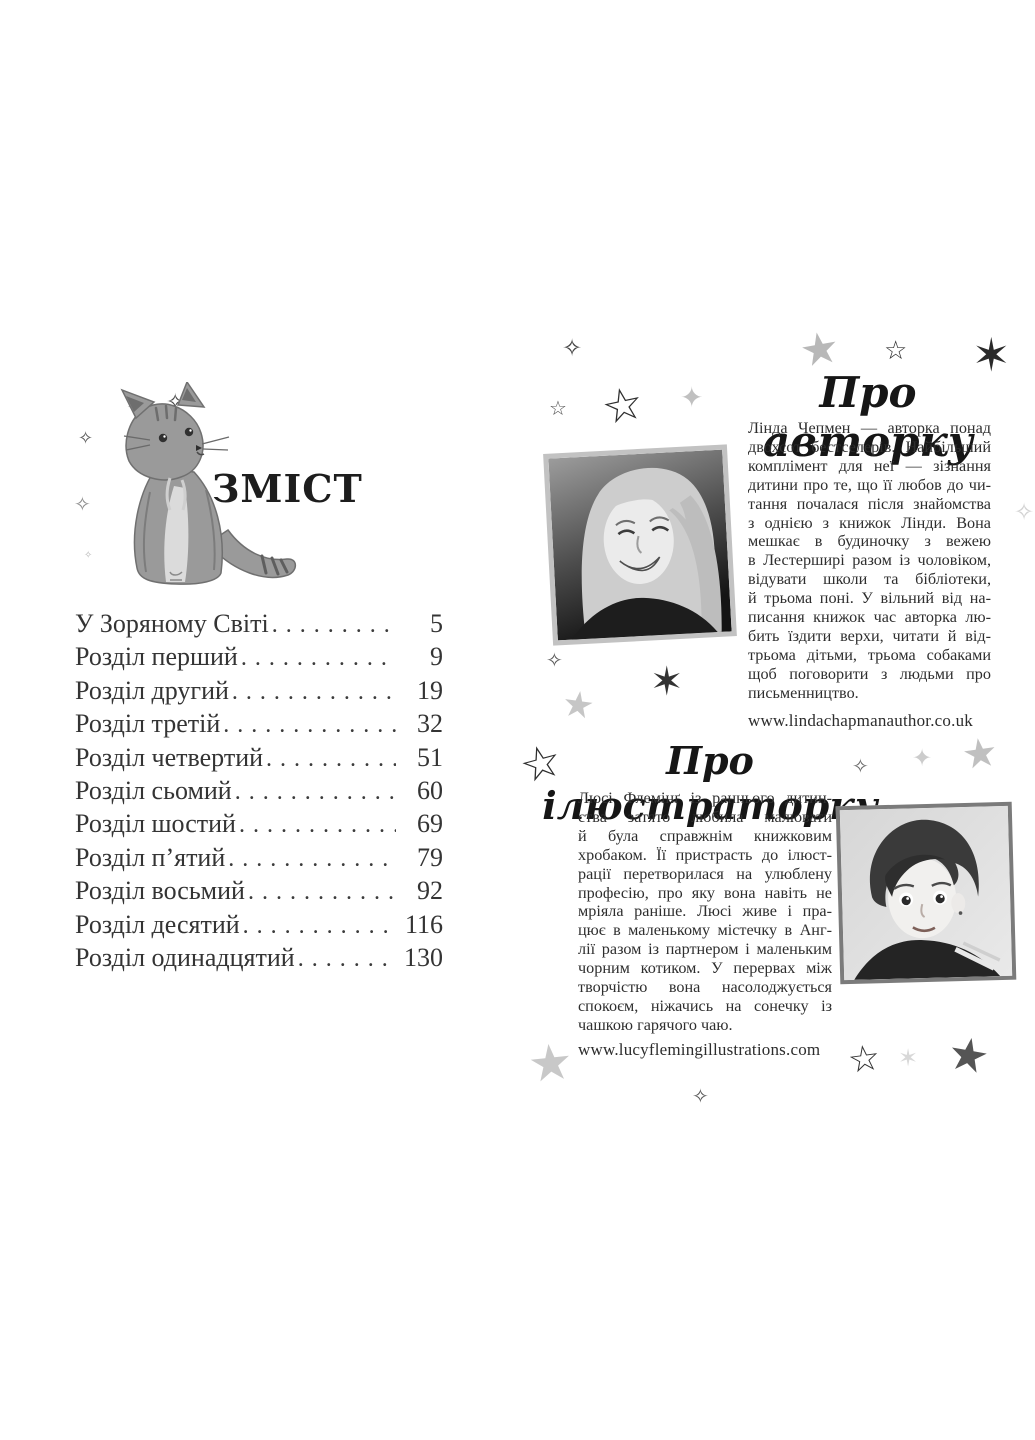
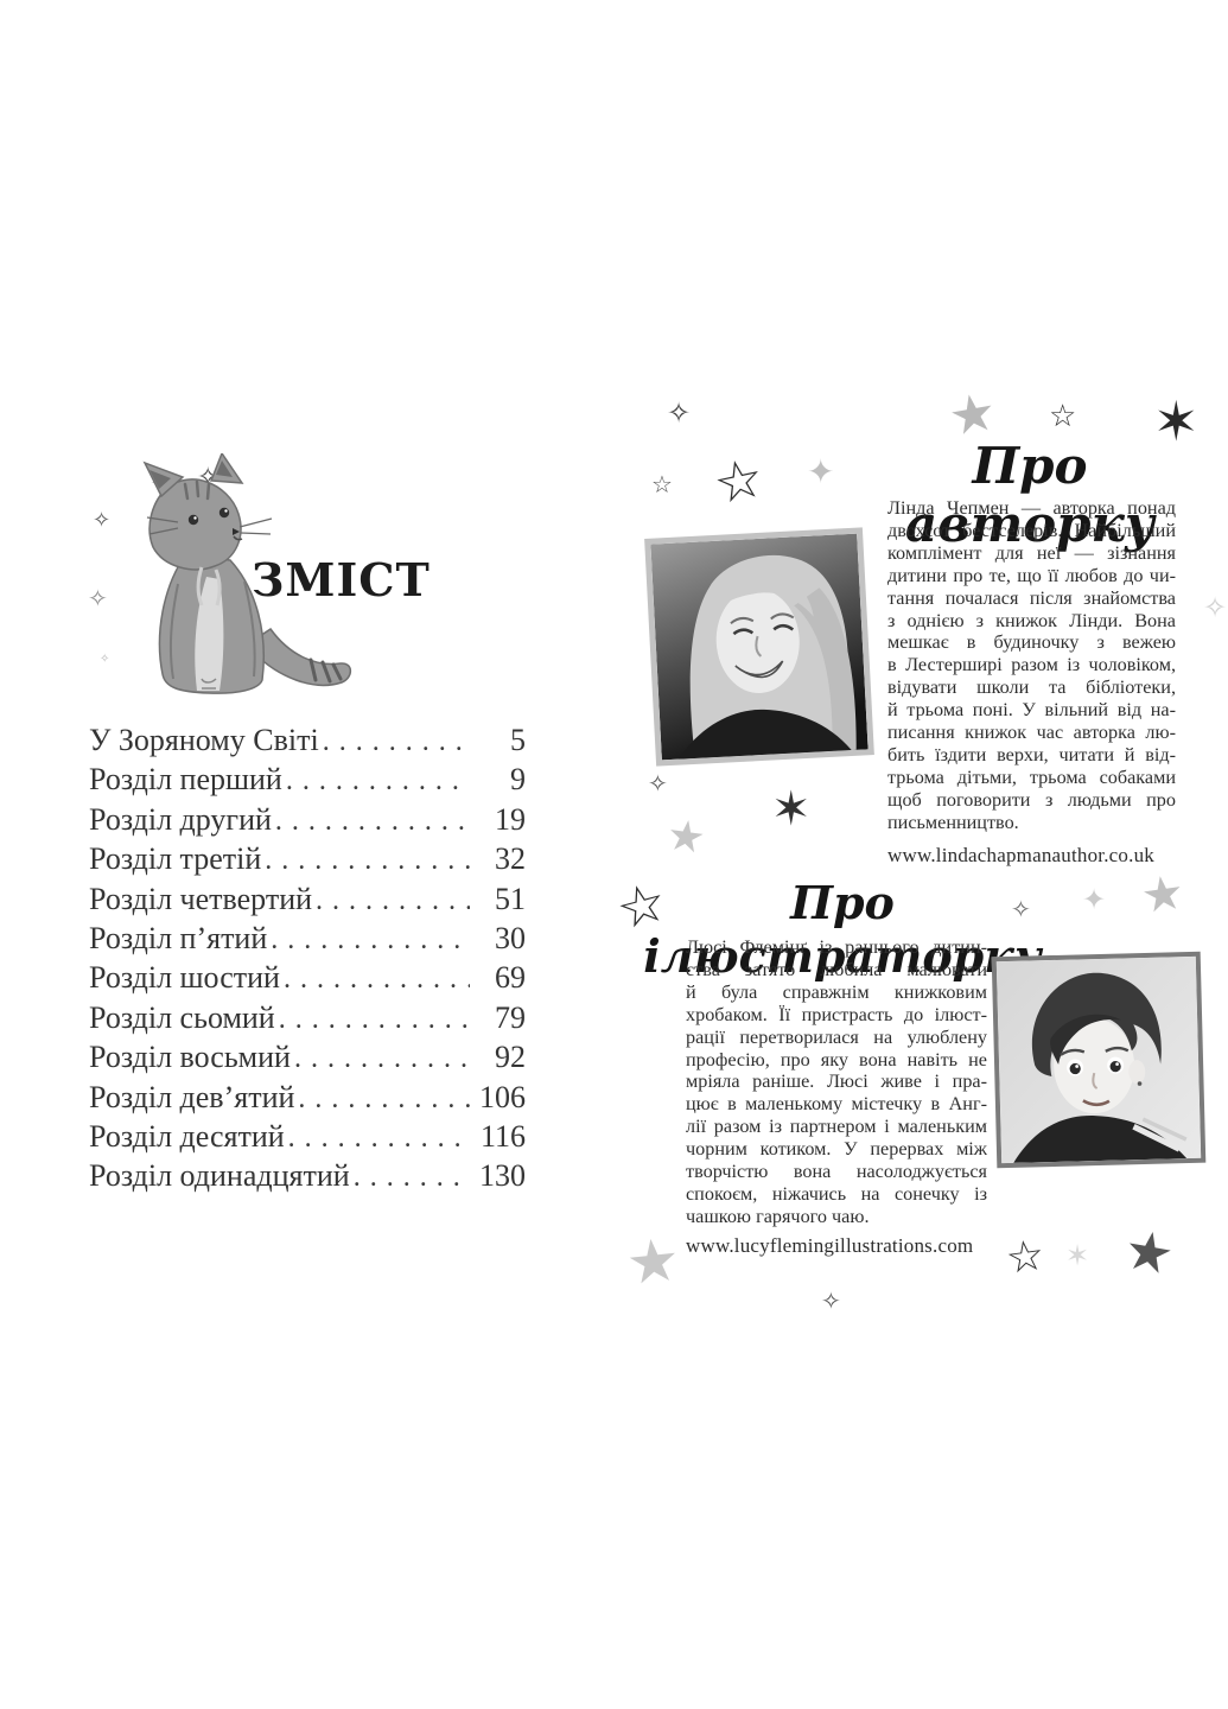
  ✧
  ✧
  ✧
  ✧
  ЗМІСТ
  У Зоряному Світі
  5
  Розділ перший
  9
  Розділ другий
  19
  Розділ третій
  32
  Розділ четвертий
  51
- Розділ сьомий
+ Розділ п’ятий
- 60
+ 30
  Розділ шостий
  69
- Розділ п’ятий
+ Розділ сьомий
  79
  Розділ восьмий
  92
+ Розділ дев’ятий
+ 106
  Розділ десятий
  116
  Розділ одинадцятий
  130
  ✧
  ☆
  ✶
  ☆
  ✦
  ✧
  Про авторку
  Лінда Чепмен — авторка понад
  двохсот бестселерів. Найбільший
  комплімент для неї — зізнання
  дитини про те, що її любов до чи-
  тання почалася після знайомства
  з однією з книжок Лінди. Вона
  мешкає в будиночку з вежею
  в Лестерширі разом із чоловіком,
  відувати школи та бібліотеки,
  й трьома поні. У вільний від на-
  писання книжок час авторка лю-
  бить їздити верхи, читати й від-
  трьома дітьми, трьома собаками
  щоб поговорити з людьми про
  письменництво.
  www.lindachapmanauthor.co.uk
  ✧
  ✶
  ✧
  ✦
  Про ілюстратор
  Люсі Флемінґ із раннього дитин-
  ства затято любила малювати
  й була справжнім книжковим
  хробаком. Її пристрасть до ілюст-
  рації перетворилася на улюблену
  професію, про яку вона навіть не
  мріяла раніше. Люсі живе і пра-
  цює в маленькому містечку в Анг-
  лії разом із партнером і маленьким
  чорним котиком. У перервах між
  творчістю вона насолоджується
  спокоєм, ніжачись на сонечку із
  чашкою гарячого чаю.
  www.lucyflemingillustrations.com
  ✶
  ✧
